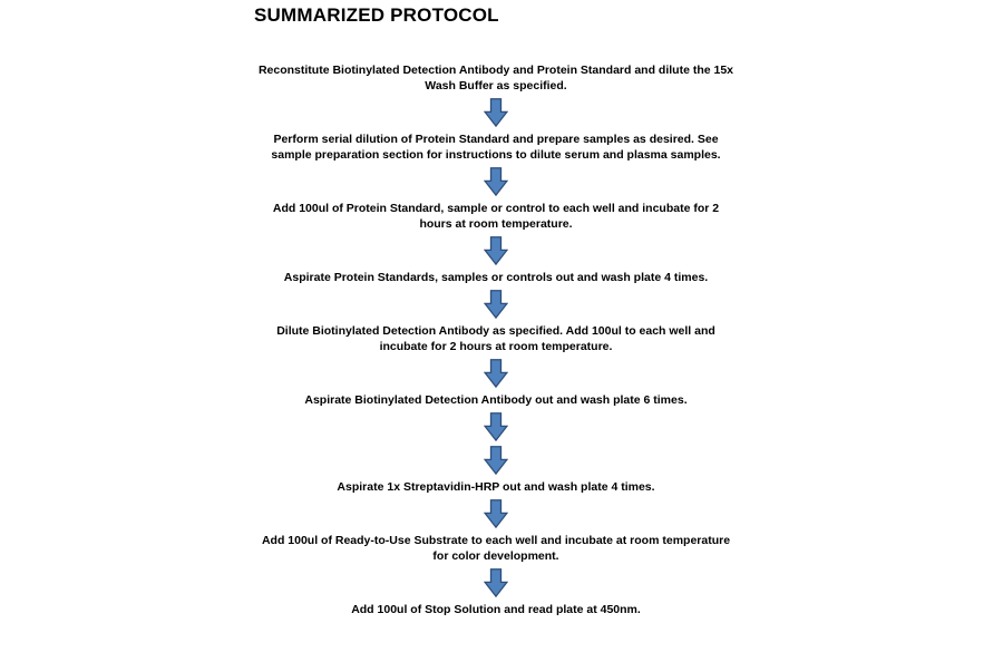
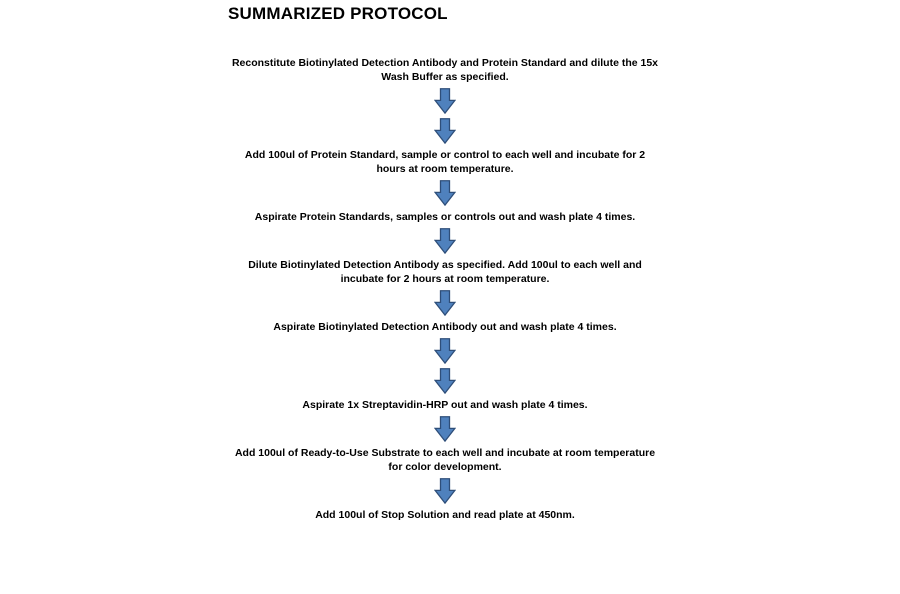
  SUMMARIZED PROTOCOL
  Reconstitute Biotinylated Detection Antibody and Protein Standard and dilute the 15x
  Wash Buffer as specified.
- Perform serial dilution of Protein Standard and prepare samples as desired. See
- sample preparation section for instructions to dilute serum and plasma samples.
  Add 100ul of Protein Standard, sample or control to each well and incubate for 2
  hours at room temperature.
  Aspirate Protein Standards, samples or controls out and wash plate 4 times.
  Dilute Biotinylated Detection Antibody as specified. Add 100ul to each well and
  incubate for 2 hours at room temperature.
- Aspirate Biotinylated Detection Antibody out and wash plate 6 times.
+ Aspirate Biotinylated Detection Antibody out and wash plate 4 times.
  Aspirate 1x Streptavidin-HRP out and wash plate 4 times.
  Add 100ul of Ready-to-Use Substrate to each well and incubate at room temperature
  for color development.
  Add 100ul of Stop Solution and read plate at 450nm.
